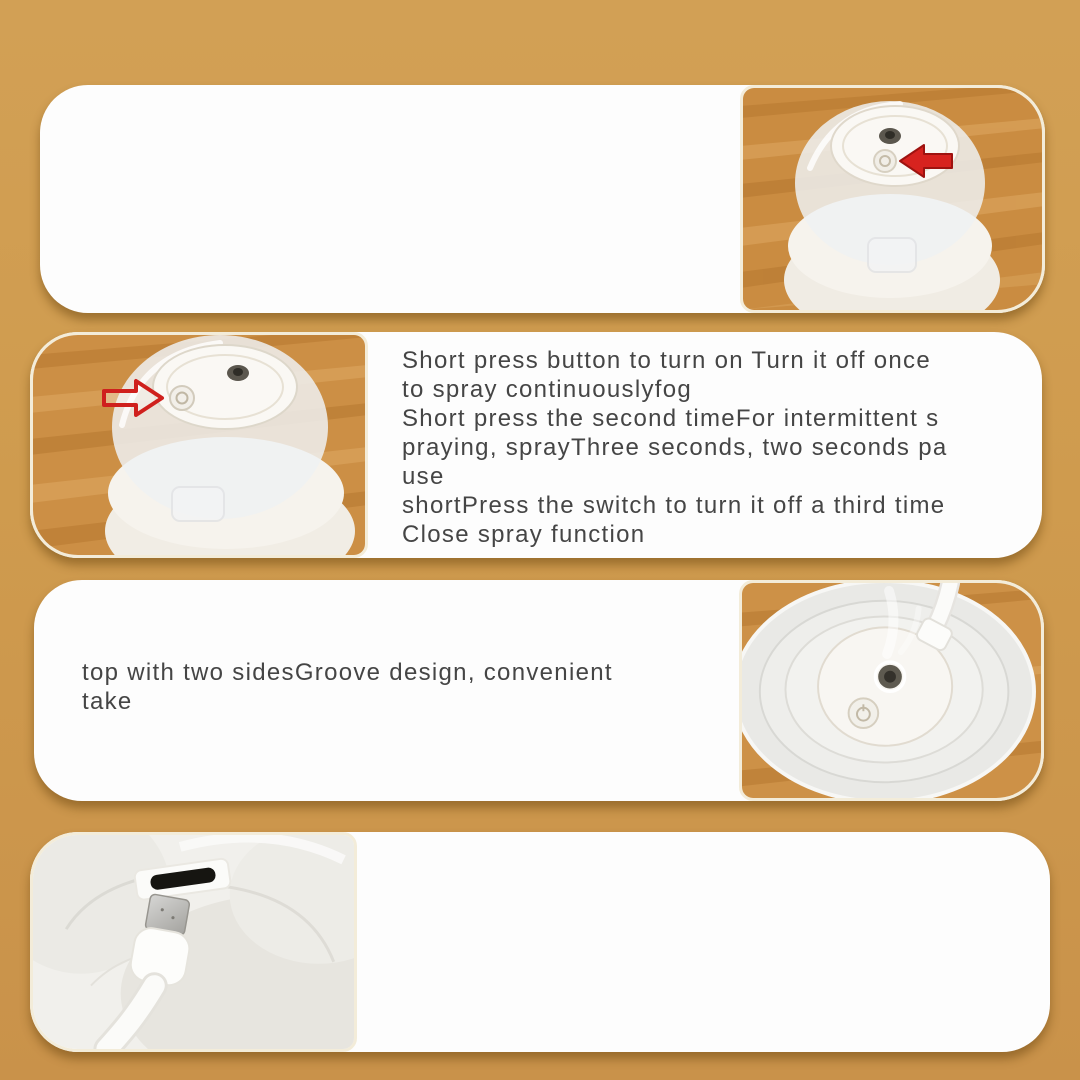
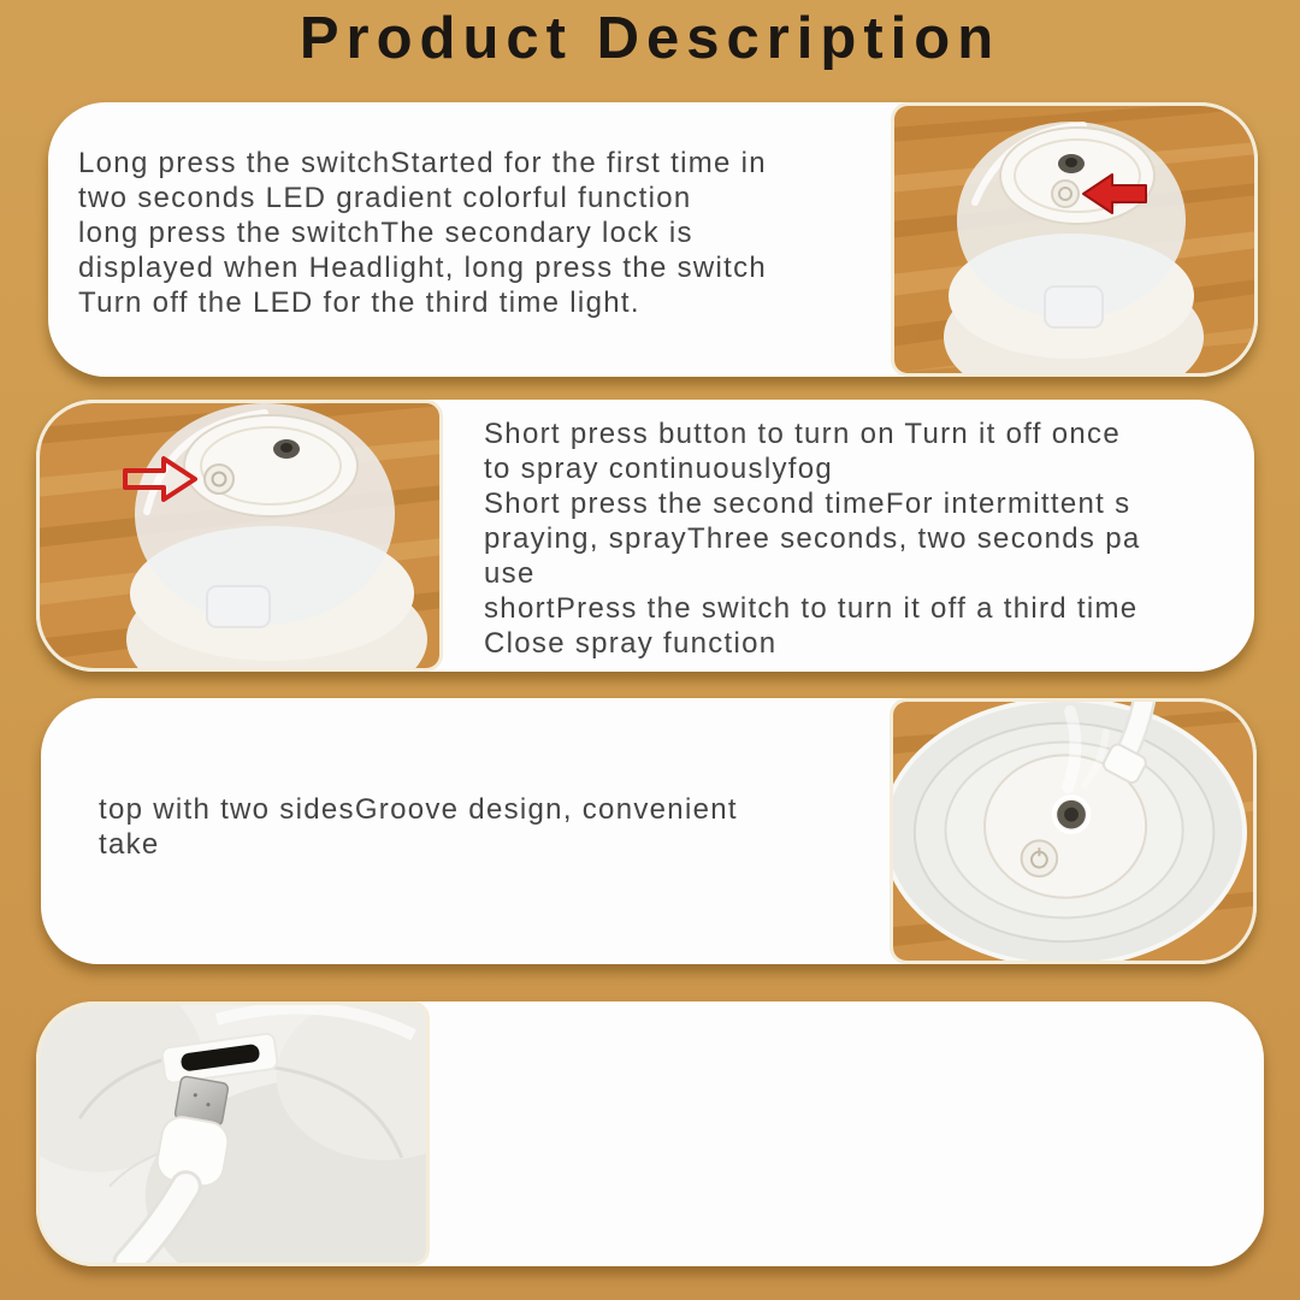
+ Product Description
+ Long press the switchStarted for the first time in
+ two seconds LED gradient colorful function
+ long press the switchThe secondary lock is
+ displayed when Headlight, long press the switch
+ Turn off the LED for the third time light.
  Short press button to turn on Turn it off once
  to spray continuouslyfog
  Short press the second timeFor intermittent s
  praying, sprayThree seconds, two seconds pa
  use
  shortPress the switch to turn it off a third time
  Close spray function
  top with two sidesGroove design, convenient
  take
